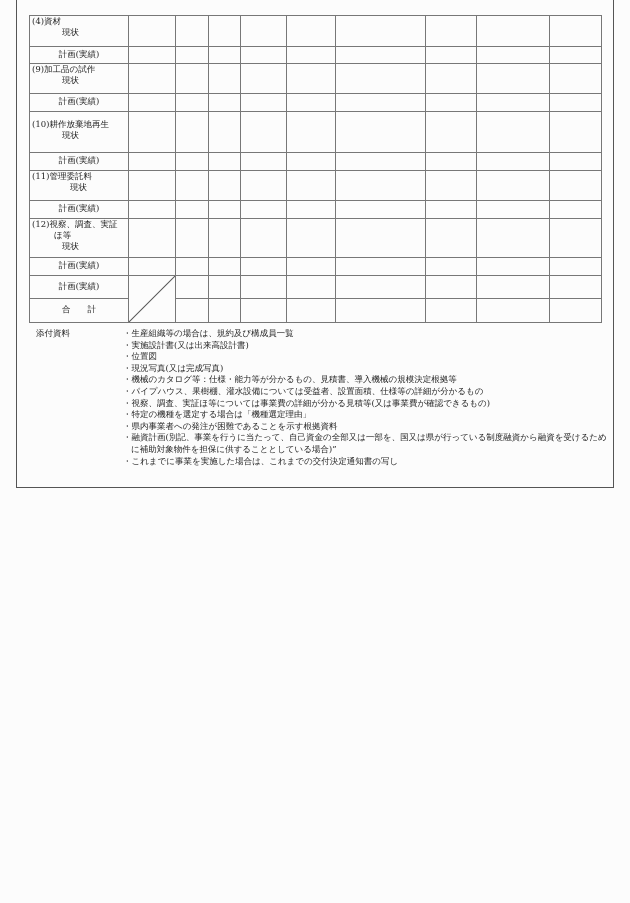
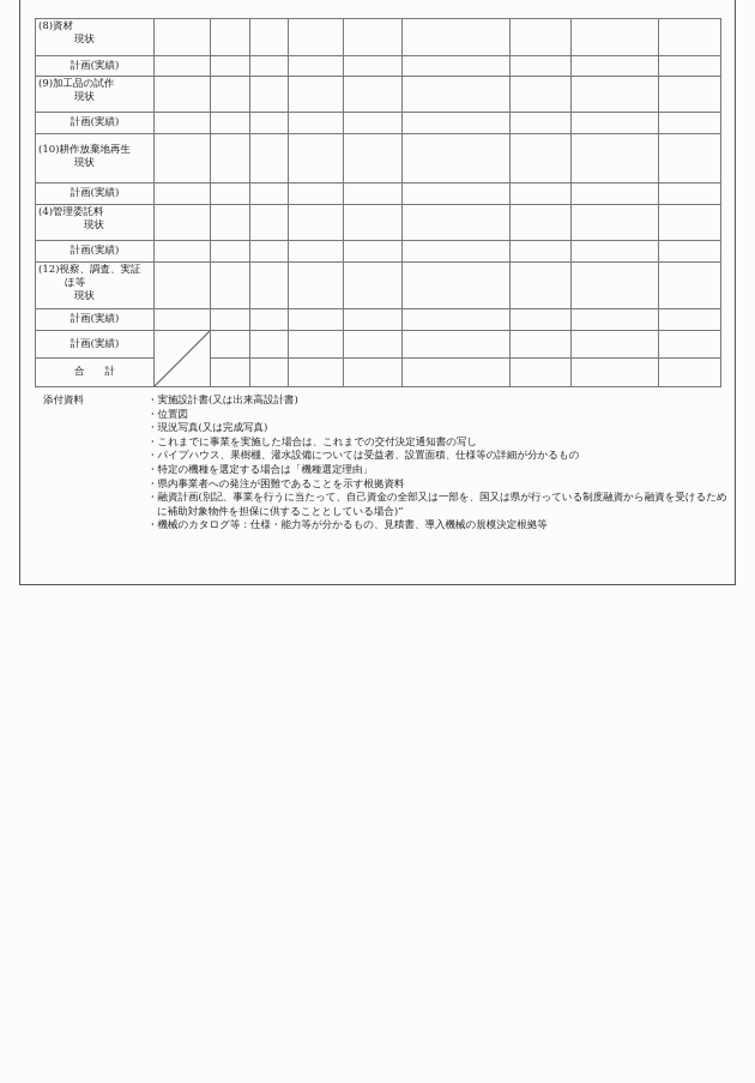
- (4)資材現状
+ (8)資材現状
  計画(実績)
  (9)加工品の試作現状
  計画(実績)
  (10)耕作放棄地再生現状
  計画(実績)
- (11)管理委託料現状
+ (4)管理委託料現状
  計画(実績)
  (12)視察、調査、実証ほ等現状
  計画(実績)
  計画(実績)
  合 計
  添付資料
- ・生産組織等の場合は、規約及び構成員一覧
  ・実施設計書(又は出来高設計書)
  ・位置図
  ・現況写真(又は完成写真)
- ・機械のカタログ等：仕様・能力等が分かるもの、見積書、導入機械の規模決定根拠等
+ ・これまでに事業を実施した場合は、これまでの交付決定通知書の写し
  ・パイプハウス、果樹棚、灌水設備については受益者、設置面積、仕様等の詳細が分かるもの
- ・視察、調査、実証ほ等については事業費の詳細が分かる見積等(又は事業費が確認できるもの)
  ・特定の機種を選定する場合は「機種選定理由」
  ・県内事業者への発注が困難であることを示す根拠資料
  ・融資計画(別記、事業を行うに当たって、自己資金の全部又は一部を、国又は県が行っている制度融資から融資を受けるために補助対象物件を担保に供することとしている場合)”
- ・これまでに事業を実施した場合は、これまでの交付決定通知書の写し
+ ・機械のカタログ等：仕様・能力等が分かるもの、見積書、導入機械の規模決定根拠等
